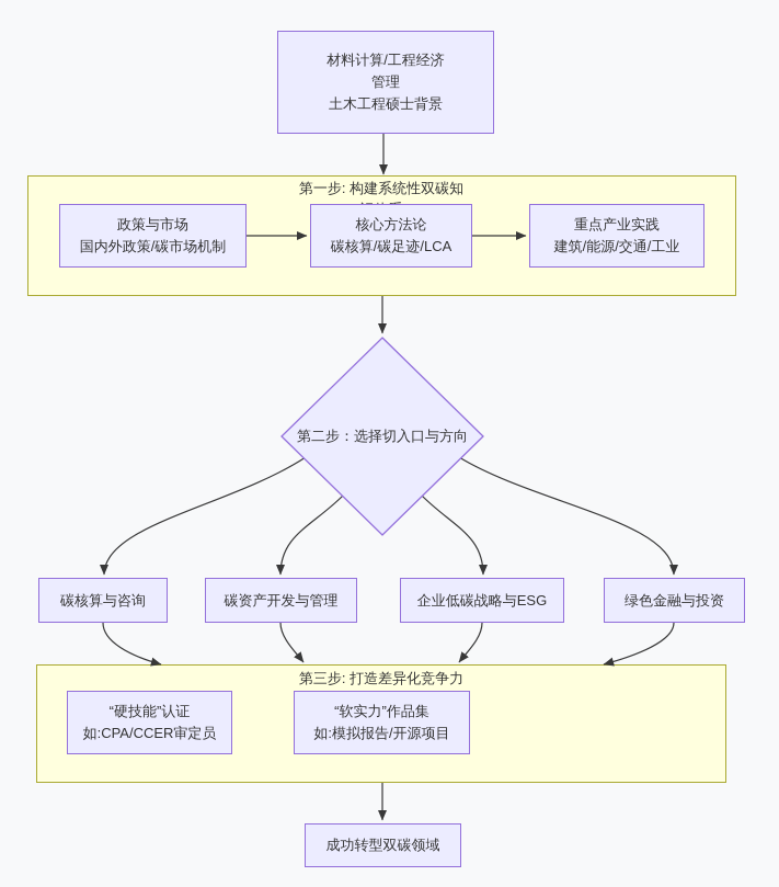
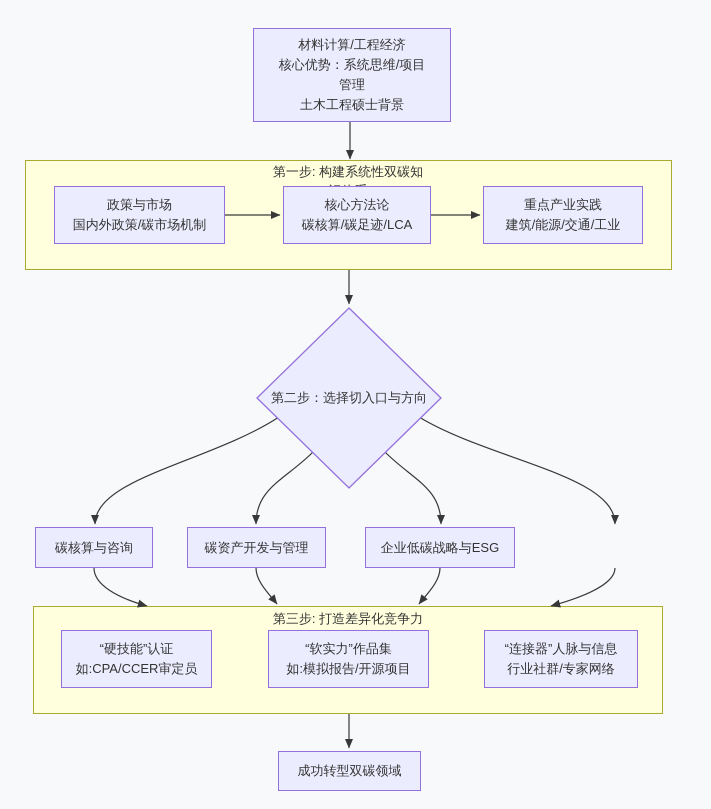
  第一步: 构建系统性双碳知
  第三步: 打造差异化竞争力
  材料计算/工程经济
+ 核心优势：系统思维/项目
  管理
  土木工程硕士背景
  政策与市场
  国内外政策/碳市场机制
  核心方法论
  碳核算/碳足迹/LCA
  重点产业实践
  建筑/能源/交通/工业
  第二步：选择切入口与方向
  碳核算与咨询
  碳资产开发与管理
  企业低碳战略与ESG
- 绿色金融与投资
  “硬技能”认证
  如:CPA/CCER审定员
  “软实力”作品集
  如:模拟报告/开源项目
+ “连接器”人脉与信息
+ 行业社群/专家网络
  成功转型双碳领域
